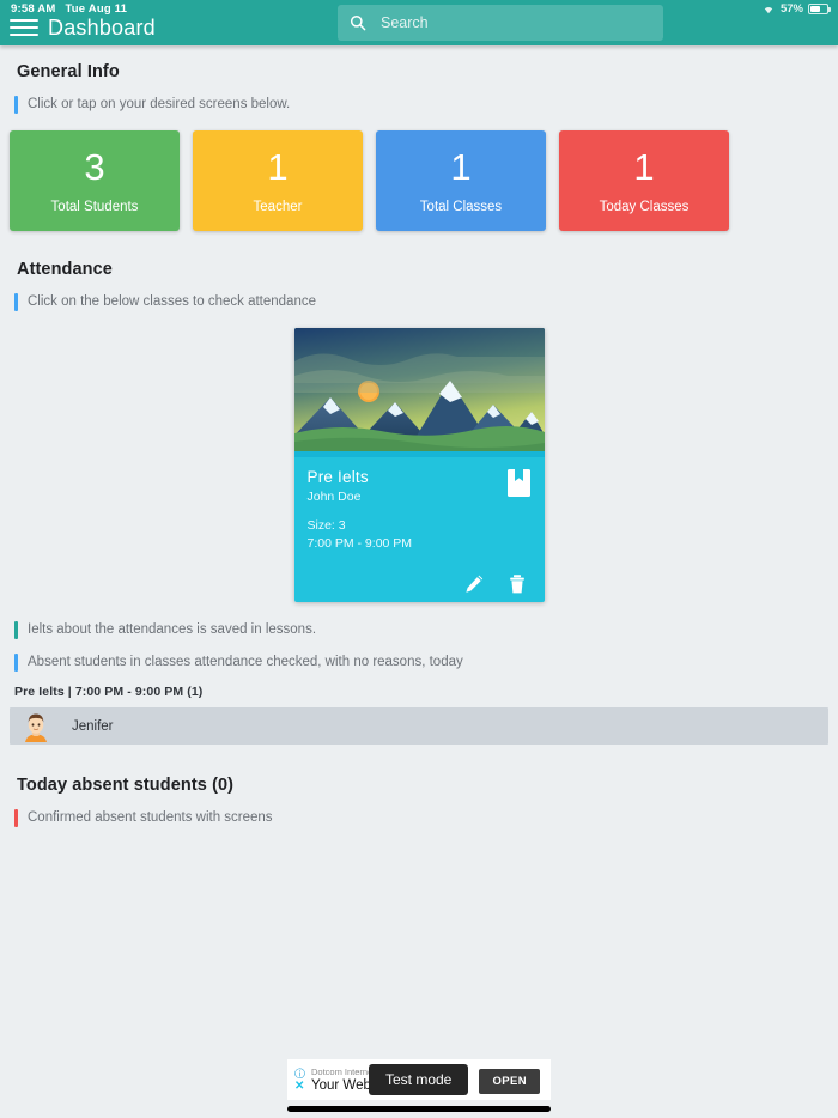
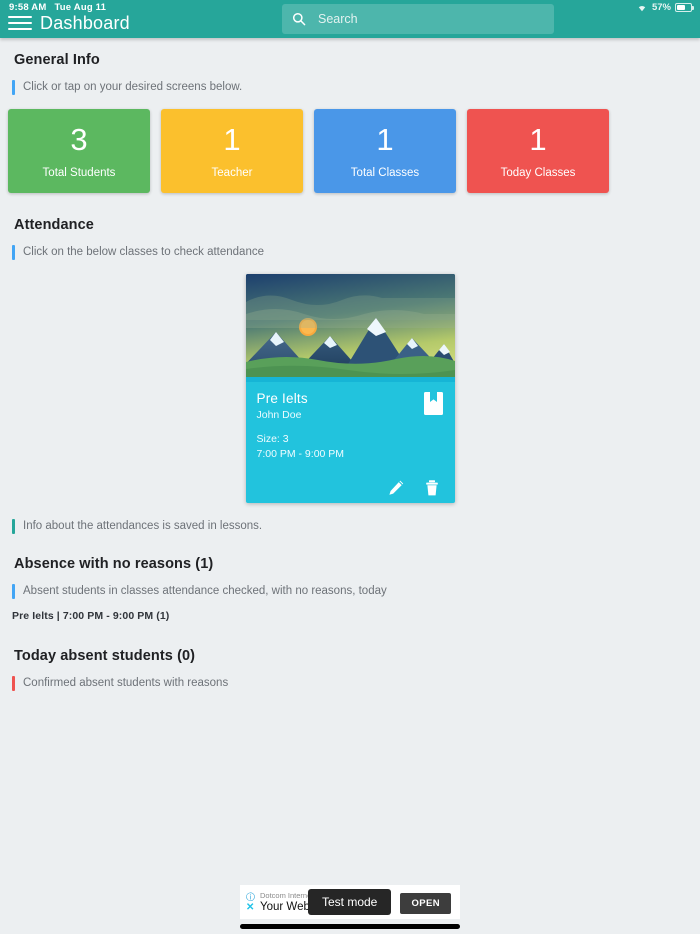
  9:58 AM
  Tue Aug 11
  57%
  Dashboard
  Search
  General Info
  Click or tap on your desired screens below.
  3
  Total Students
  1
  Teacher
  1
  Total Classes
  1
  Today Classes
  Attendance
  Click on the below classes to check attendance
  Pre Ielts
  John Doe
  Size: 3
  7:00 PM - 9:00 PM
- Ielts about the attendances is saved in lessons.
+ Info about the attendances is saved in lessons.
+ Absence with no reasons (1)
  Absent students in classes attendance checked, with no reasons, today
  Pre Ielts | 7:00 PM - 9:00 PM (1)
- Jenifer
  Today absent students (0)
- Confirmed absent students with screens
+ Confirmed absent students with reasons
  ⓘ
  ✕
  Dotcom Intern
  Your Web
  OPEN
  Test mode
